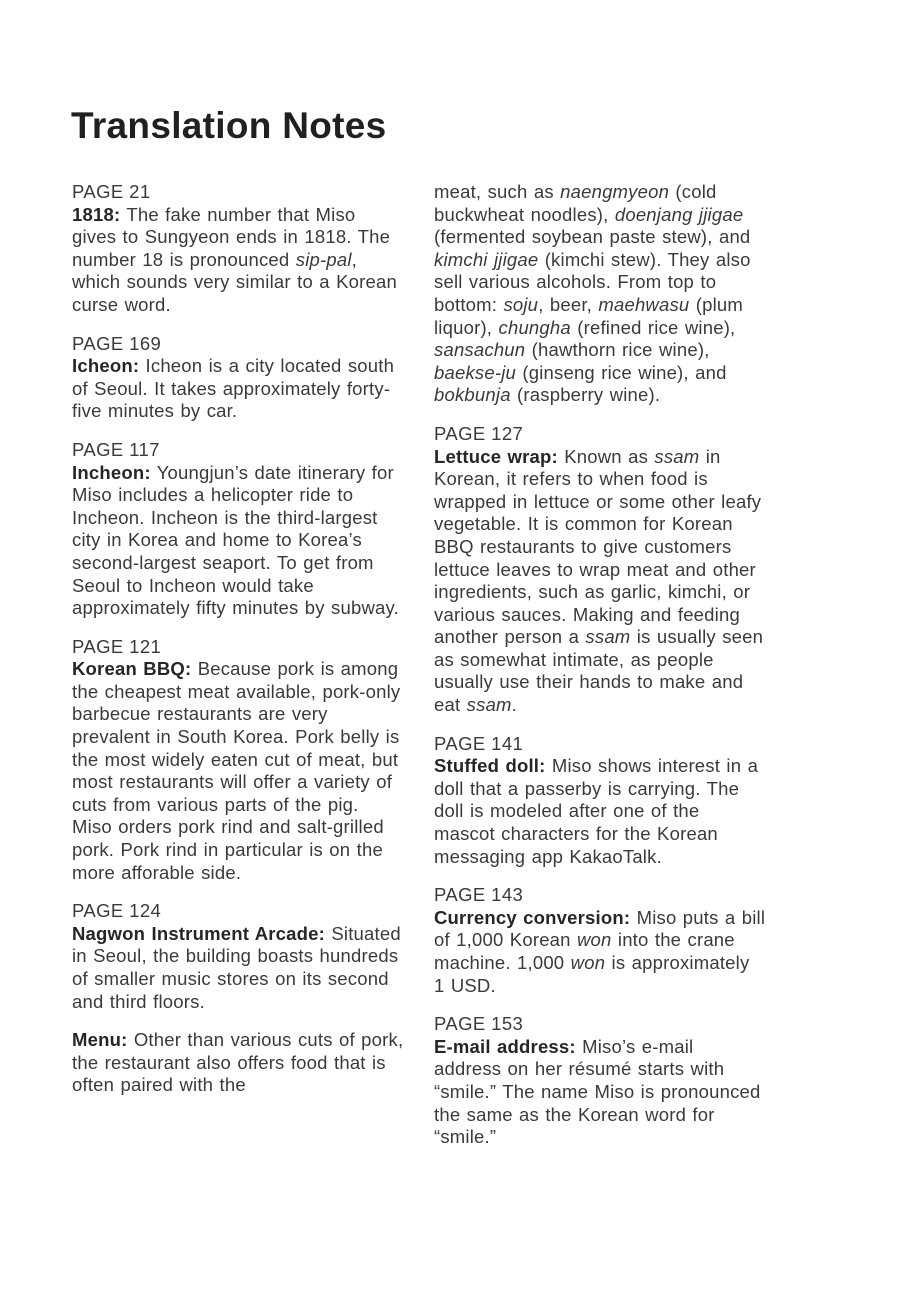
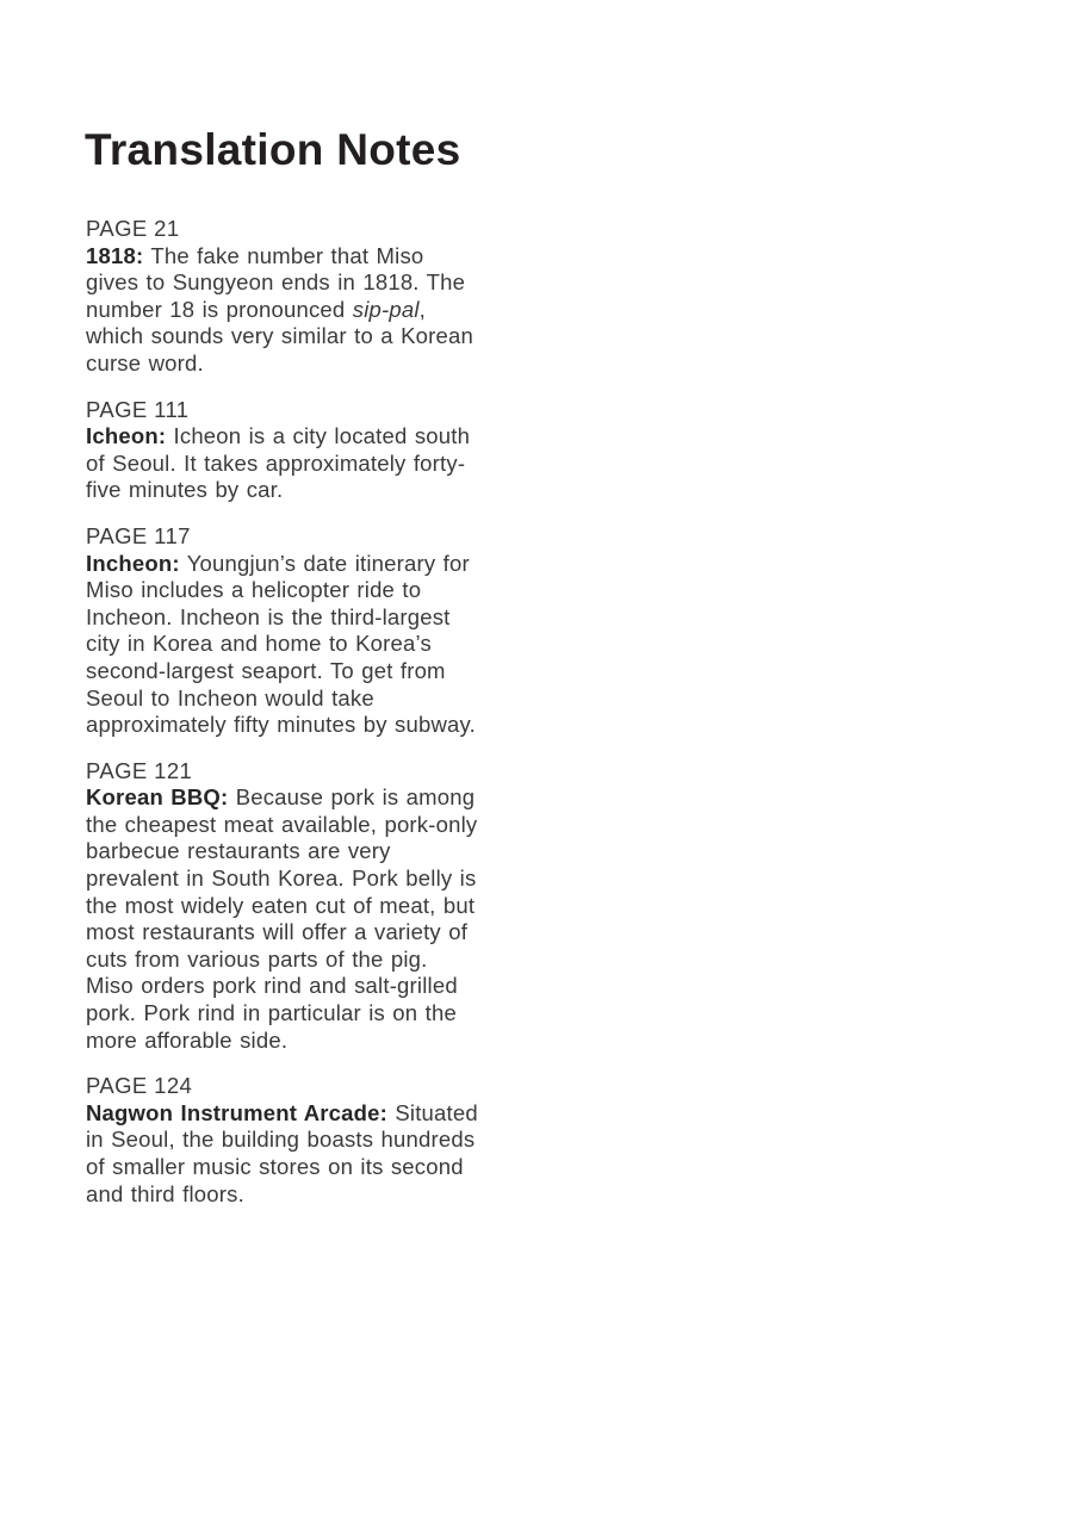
  Translation Notes
  PAGE 21
  1818: The fake number that Miso gives to Sungyeon ends in 1818. The number 18 is pronounced sip-pal, which sounds very similar to a Korean curse word.
- PAGE 169
+ PAGE 111
  Icheon: Icheon is a city located south of Seoul. It takes approximately forty-five minutes by car.
  PAGE 117
  Incheon: Youngjun’s date itinerary for Miso includes a helicopter ride to Incheon. Incheon is the third-largest city in Korea and home to Korea’s second-largest seaport. To get from Seoul to Incheon would take approximately fifty minutes by subway.
  PAGE 121
  Korean BBQ: Because pork is among the cheapest meat available, pork-only barbecue restaurants are very prevalent in South Korea. Pork belly is the most widely eaten cut of meat, but most restaurants will offer a variety of cuts from various parts of the pig. Miso orders pork rind and salt-grilled pork. Pork rind in particular is on the more afforable side.
  PAGE 124
  Nagwon Instrument Arcade: Situated in Seoul, the building boasts hundreds of smaller music stores on its second and third floors.
- Menu: Other than various cuts of pork, the restaurant also offers food that is often paired with the
- meat, such as naengmyeon (cold buckwheat noodles), doenjang jjigae (fermented soybean paste stew), and kimchi jjigae (kimchi stew). They also sell various alcohols. From top to bottom: soju, beer, maehwasu (plum liquor), chungha (refined rice wine), sansachun (hawthorn rice wine), baekse-ju (ginseng rice wine), and bokbunja (raspberry wine).
- PAGE 127
- Lettuce wrap: Known as ssam in Korean, it refers to when food is wrapped in lettuce or some other leafy vegetable. It is common for Korean BBQ restaurants to give customers lettuce leaves to wrap meat and other ingredients, such as garlic, kimchi, or various sauces. Making and feeding another person a ssam is usually seen as somewhat intimate, as people usually use their hands to make and eat ssam.
- PAGE 141
- Stuffed doll: Miso shows interest in a doll that a passerby is carrying. The doll is modeled after one of the mascot characters for the Korean messaging app KakaoTalk.
- PAGE 143
- Currency conversion: Miso puts a bill of 1,000 Korean won into the crane machine. 1,000 won is approximately 1 USD.
- PAGE 153
- E-mail address: Miso’s e-mail address on her résumé starts with “smile.” The name Miso is pronounced the same as the Korean word for “smile.”
